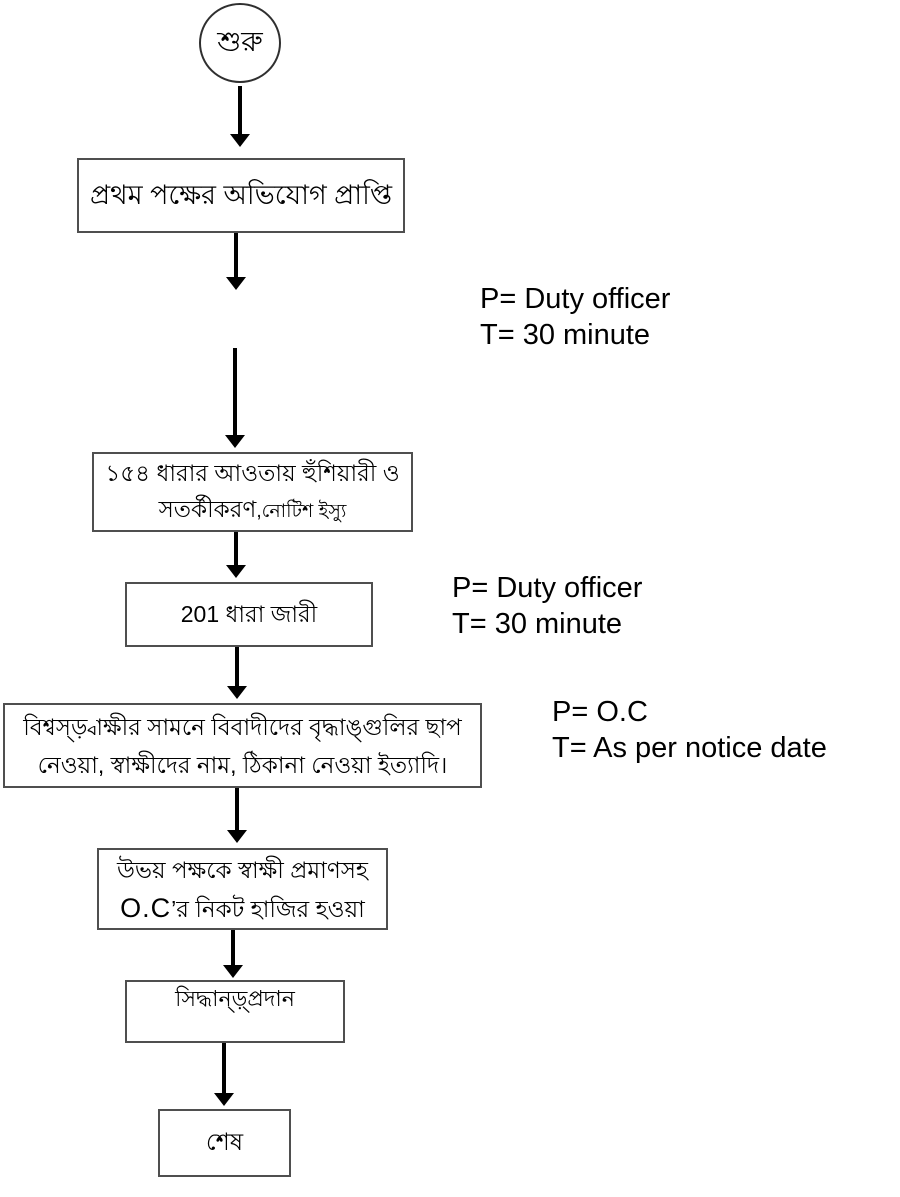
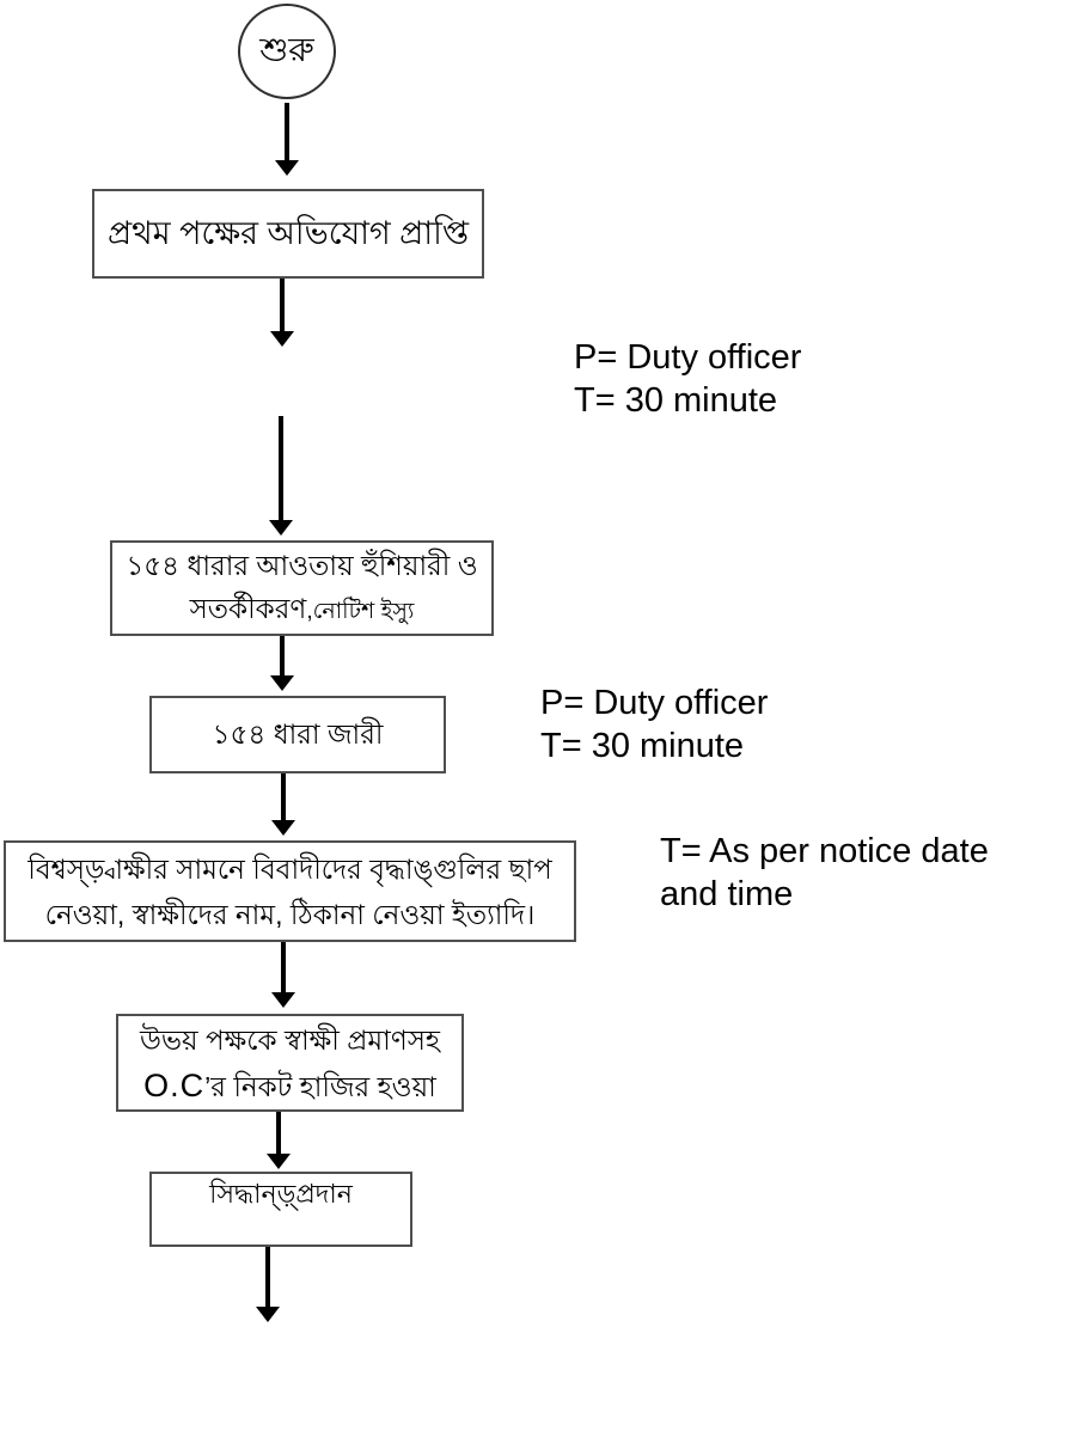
  শুরু
  প্রথম পক্ষের অভিযোগ প্রাপ্তি
  P= Duty officer
  T= 30 minute
  ১৫৪ ধারার আওতায় হুঁশিয়ারী ও
  সতর্কীকরণ,নোটিশ ইস্যু
- 201 ধারা জারী
+ ১৫৪ ধারা জারী
  P= Duty officer
  T= 30 minute
  বিশ্বস্ড়্বাক্ষীর সামনে বিবাদীদের বৃদ্ধাঙ্গুলির ছাপ
  নেওয়া, স্বাক্ষীদের নাম, ঠিকানা নেওয়া ইত্যাদি।
- P= O.C
  T= As per notice date
+ and time
  উভয় পক্ষকে স্বাক্ষী প্রমাণসহ
  O.C’র নিকট হাজির হওয়া
  সিদ্ধান্ড়্প্রদান
- শেষ
